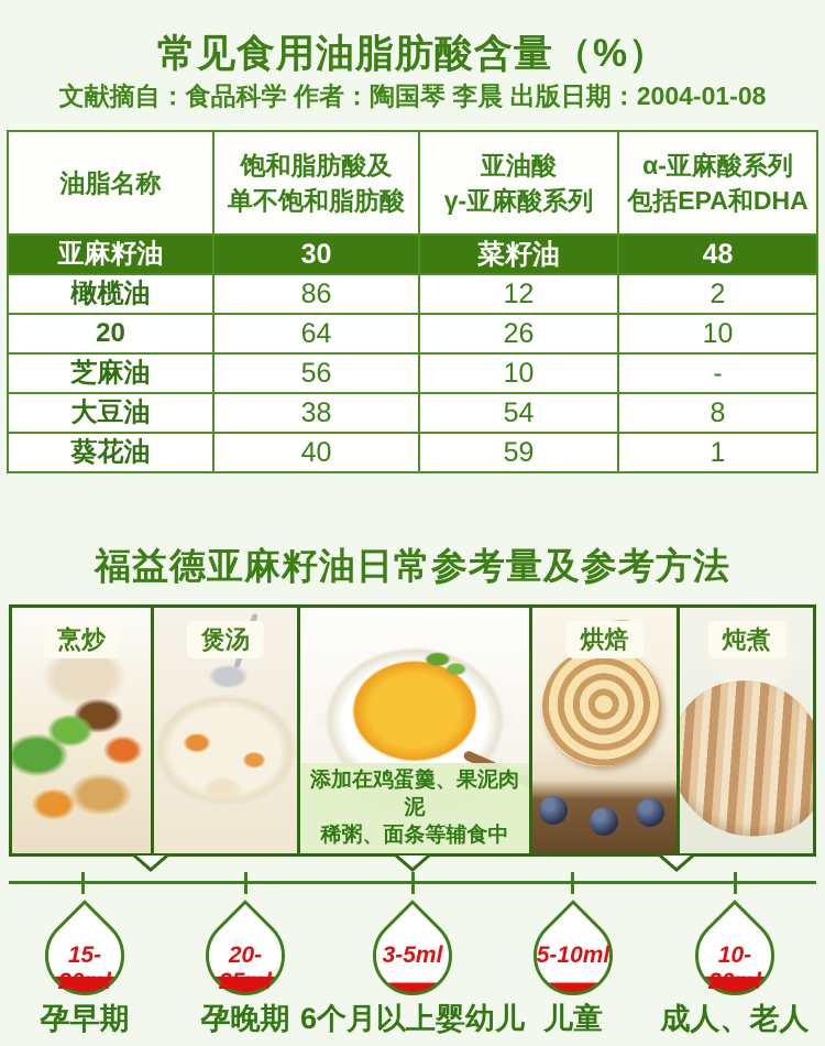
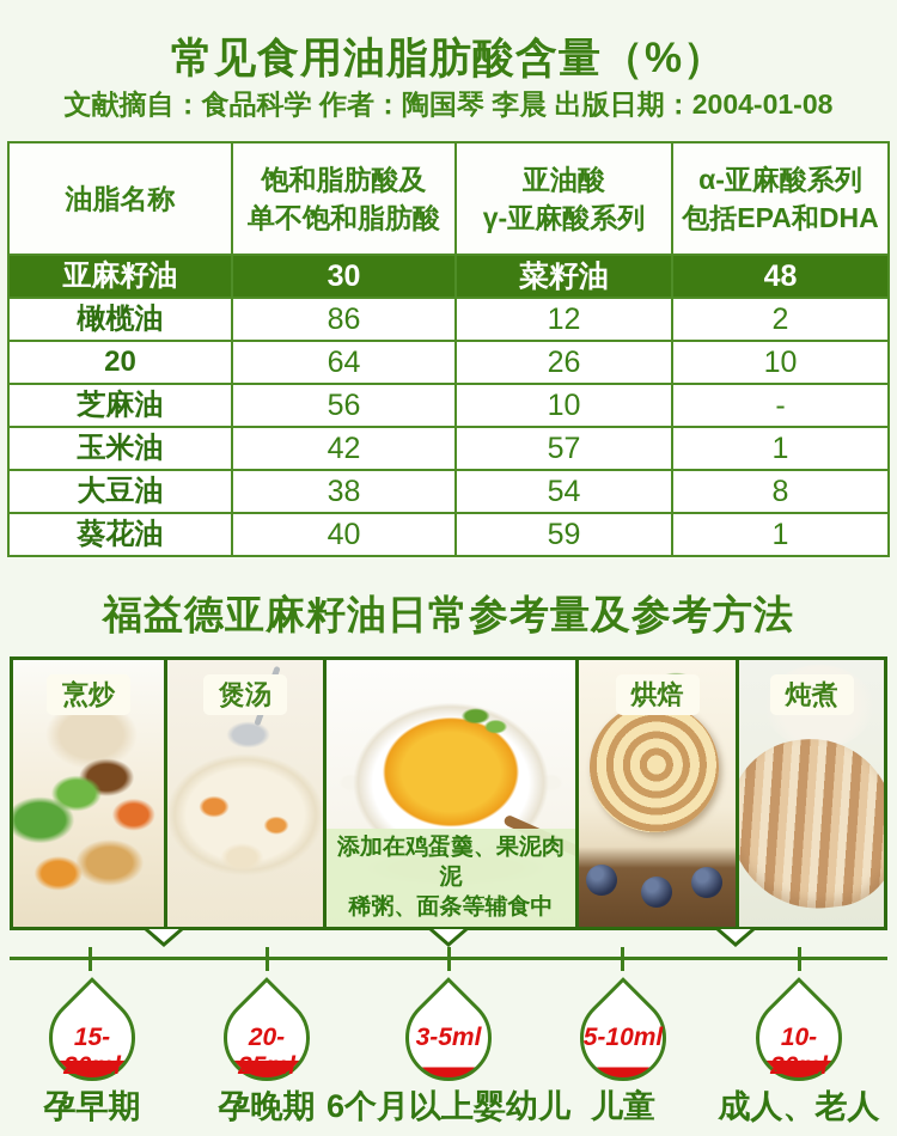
  常见食用油脂肪酸含量（%）
  文献摘自：食品科学 作者：陶国琴 李晨 出版日期：2004-01-08
  油脂名称	饱和脂肪酸及 单不饱和脂肪酸	亚油酸 γ-亚麻酸系列	α-亚麻酸系列 包括EPA和DHA
  亚麻籽油	30	菜籽油	48
  橄榄油	86	12	2
  20	64	26	10
  芝麻油	56	10	-
+ 玉米油	42	57	1
  大豆油	38	54	8
  葵花油	40	59	1
  福益德亚麻籽油日常参考量及参考方法
  烹炒
  煲汤
  添加在鸡蛋羹、果泥肉泥
  稀粥、面条等辅食中
  烘焙
  炖煮
  15-20ml
  20-25ml
  3-5ml
  5-10ml
  10-20ml
  孕早期
  孕晚期
  6个月以上婴幼儿
  儿童
  成人、老人
